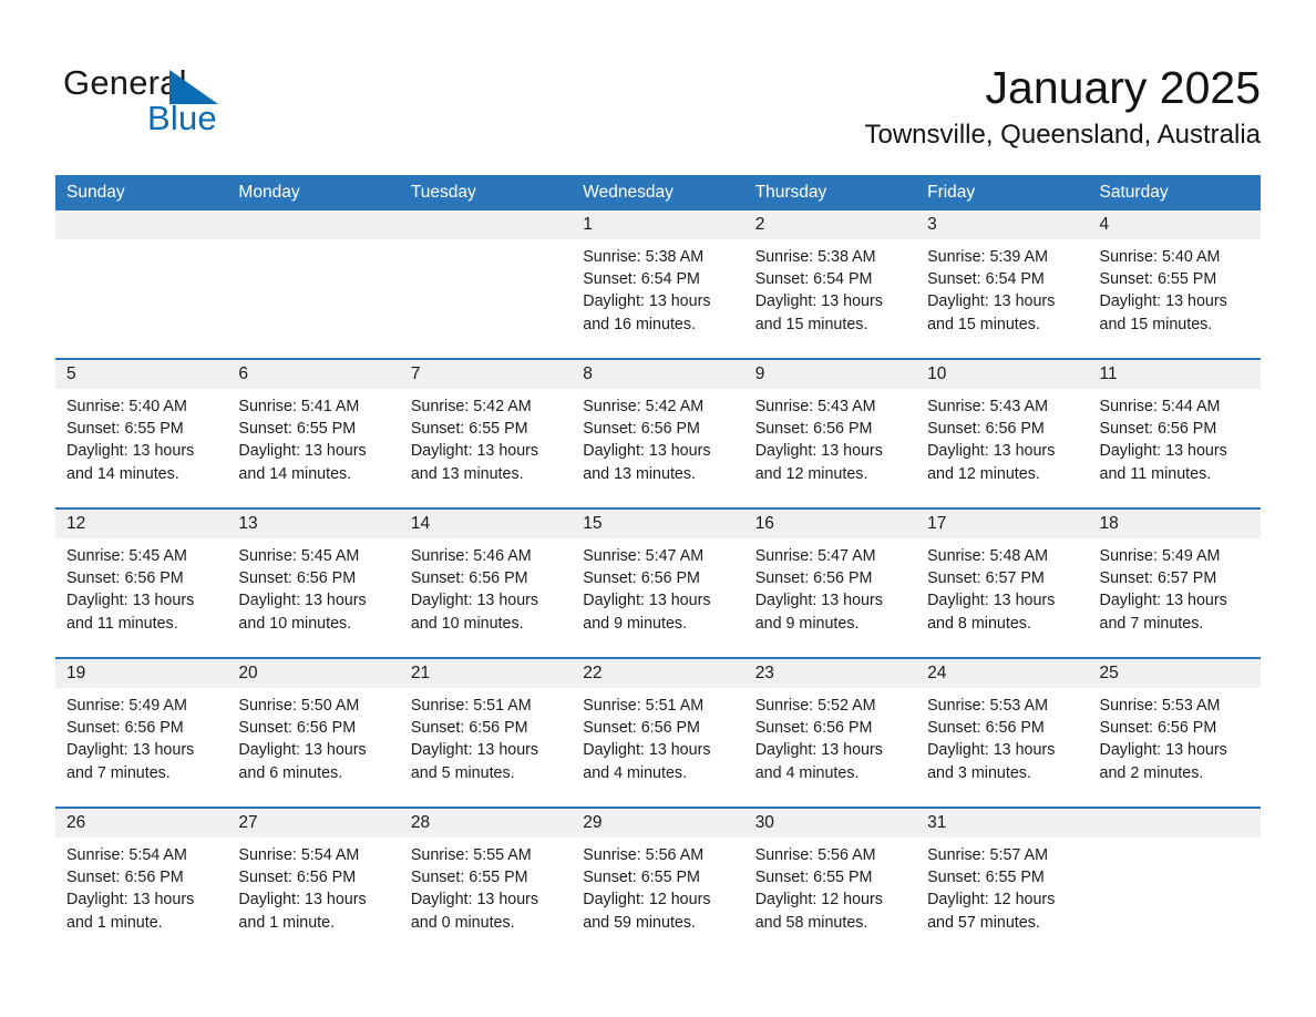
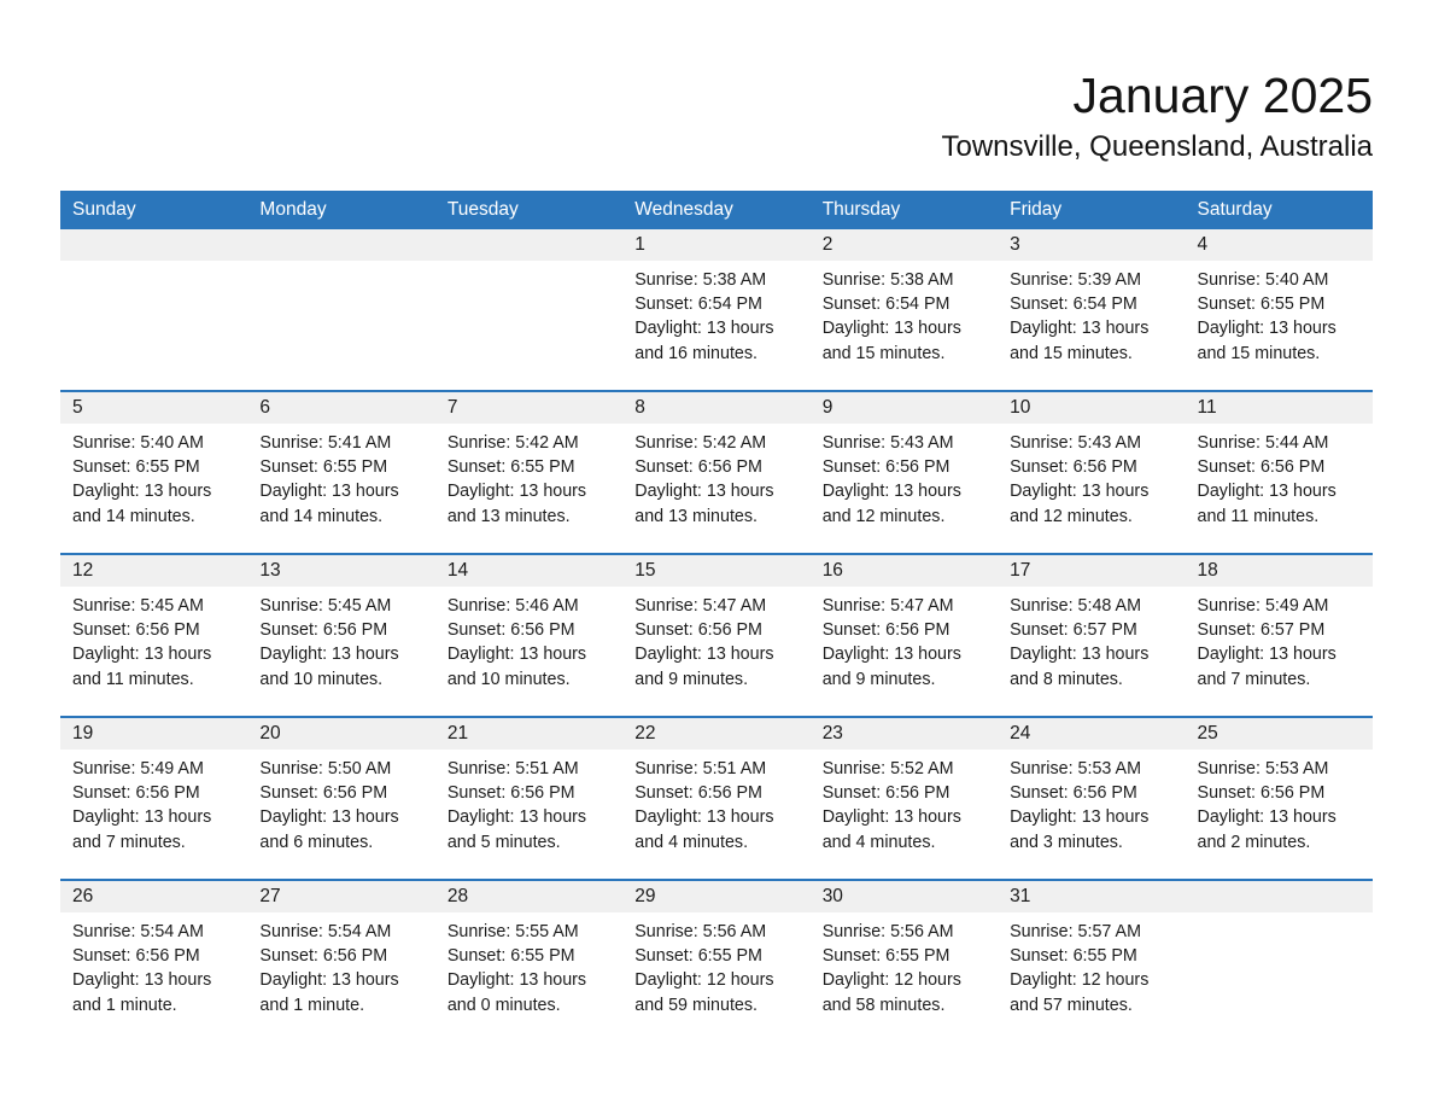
- General
- Blue
  January 2025
  Townsville, Queensland, Australia
  Sunday	Monday	Tuesday	Wednesday	Thursday	Friday	Saturday
  			1Sunrise: 5:38 AMSunset: 6:54 PMDaylight: 13 hoursand 16 minutes.	2Sunrise: 5:38 AMSunset: 6:54 PMDaylight: 13 hoursand 15 minutes.	3Sunrise: 5:39 AMSunset: 6:54 PMDaylight: 13 hoursand 15 minutes.	4Sunrise: 5:40 AMSunset: 6:55 PMDaylight: 13 hoursand 15 minutes.
  5Sunrise: 5:40 AMSunset: 6:55 PMDaylight: 13 hoursand 14 minutes.	6Sunrise: 5:41 AMSunset: 6:55 PMDaylight: 13 hoursand 14 minutes.	7Sunrise: 5:42 AMSunset: 6:55 PMDaylight: 13 hoursand 13 minutes.	8Sunrise: 5:42 AMSunset: 6:56 PMDaylight: 13 hoursand 13 minutes.	9Sunrise: 5:43 AMSunset: 6:56 PMDaylight: 13 hoursand 12 minutes.	10Sunrise: 5:43 AMSunset: 6:56 PMDaylight: 13 hoursand 12 minutes.	11Sunrise: 5:44 AMSunset: 6:56 PMDaylight: 13 hoursand 11 minutes.
  12Sunrise: 5:45 AMSunset: 6:56 PMDaylight: 13 hoursand 11 minutes.	13Sunrise: 5:45 AMSunset: 6:56 PMDaylight: 13 hoursand 10 minutes.	14Sunrise: 5:46 AMSunset: 6:56 PMDaylight: 13 hoursand 10 minutes.	15Sunrise: 5:47 AMSunset: 6:56 PMDaylight: 13 hoursand 9 minutes.	16Sunrise: 5:47 AMSunset: 6:56 PMDaylight: 13 hoursand 9 minutes.	17Sunrise: 5:48 AMSunset: 6:57 PMDaylight: 13 hoursand 8 minutes.	18Sunrise: 5:49 AMSunset: 6:57 PMDaylight: 13 hoursand 7 minutes.
  19Sunrise: 5:49 AMSunset: 6:56 PMDaylight: 13 hoursand 7 minutes.	20Sunrise: 5:50 AMSunset: 6:56 PMDaylight: 13 hoursand 6 minutes.	21Sunrise: 5:51 AMSunset: 6:56 PMDaylight: 13 hoursand 5 minutes.	22Sunrise: 5:51 AMSunset: 6:56 PMDaylight: 13 hoursand 4 minutes.	23Sunrise: 5:52 AMSunset: 6:56 PMDaylight: 13 hoursand 4 minutes.	24Sunrise: 5:53 AMSunset: 6:56 PMDaylight: 13 hoursand 3 minutes.	25Sunrise: 5:53 AMSunset: 6:56 PMDaylight: 13 hoursand 2 minutes.
  26Sunrise: 5:54 AMSunset: 6:56 PMDaylight: 13 hoursand 1 minute.	27Sunrise: 5:54 AMSunset: 6:56 PMDaylight: 13 hoursand 1 minute.	28Sunrise: 5:55 AMSunset: 6:55 PMDaylight: 13 hoursand 0 minutes.	29Sunrise: 5:56 AMSunset: 6:55 PMDaylight: 12 hoursand 59 minutes.	30Sunrise: 5:56 AMSunset: 6:55 PMDaylight: 12 hoursand 58 minutes.	31Sunrise: 5:57 AMSunset: 6:55 PMDaylight: 12 hoursand 57 minutes.
